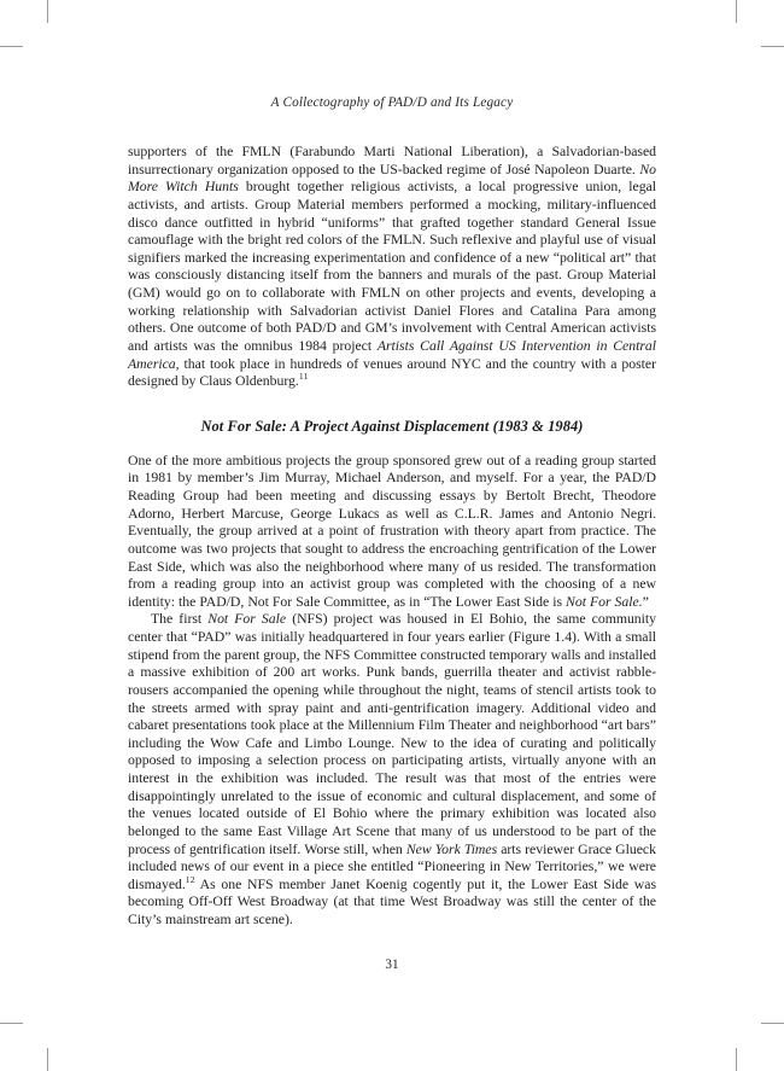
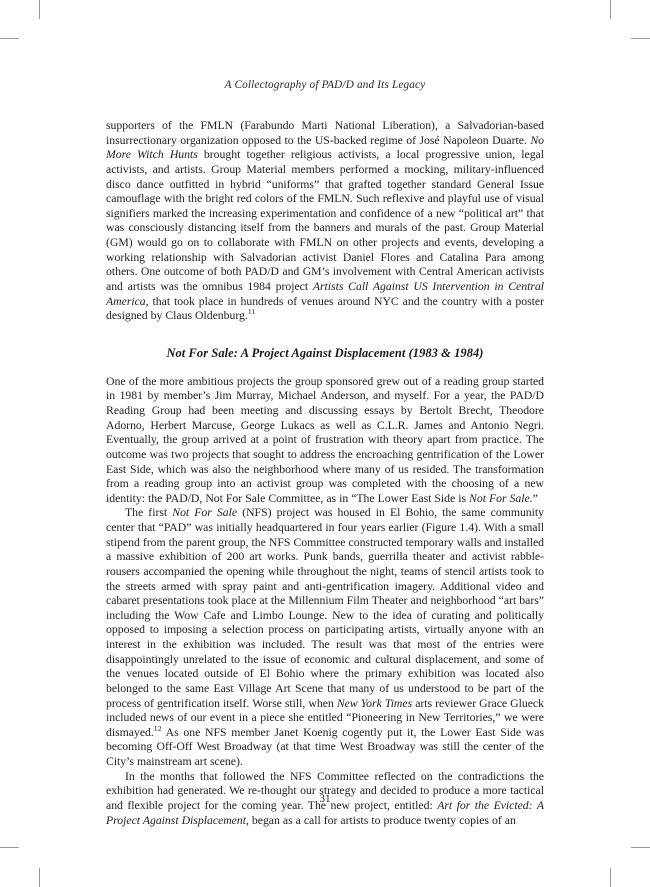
  A Collectography of PAD/D and Its Legacy
  supporters of the FMLN (Farabundo Marti National Liberation), a Salvadorian-based insurrectionary organization opposed to the US-backed regime of José Napoleon Duarte. No More Witch Hunts brought together religious activists, a local progressive union, legal activists, and artists. Group Material members performed a mocking, military-influenced disco dance outfitted in hybrid “uniforms” that grafted together standard General Issue camouflage with the bright red colors of the FMLN. Such reflexive and playful use of visual signifiers marked the increasing experimentation and confidence of a new “political art” that was consciously distancing itself from the banners and murals of the past. Group Material (GM) would go on to collaborate with FMLN on other projects and events, developing a working relationship with Salvadorian activist Daniel Flores and Catalina Para among others. One outcome of both PAD/D and GM’s involvement with Central American activists and artists was the omnibus 1984 project Artists Call Against US Intervention in Central America, that took place in hundreds of venues around NYC and the country with a poster designed by Claus Oldenburg.11
  Not For Sale: A Project Against Displacement (1983 & 1984)
  One of the more ambitious projects the group sponsored grew out of a reading group started in 1981 by member’s Jim Murray, Michael Anderson, and myself. For a year, the PAD/D Reading Group had been meeting and discussing essays by Bertolt Brecht, Theodore Adorno, Herbert Marcuse, George Lukacs as well as C.L.R. James and Antonio Negri. Eventually, the group arrived at a point of frustration with theory apart from practice. The outcome was two projects that sought to address the encroaching gentrification of the Lower East Side, which was also the neighborhood where many of us resided. The transformation from a reading group into an activist group was completed with the choosing of a new identity: the PAD/D, Not For Sale Committee, as in “The Lower East Side is Not For Sale.”
  The first Not For Sale (NFS) project was housed in El Bohio, the same community center that “PAD” was initially headquartered in four years earlier (Figure 1.4). With a small stipend from the parent group, the NFS Committee constructed temporary walls and installed a massive exhibition of 200 art works. Punk bands, guerrilla theater and activist rabble-rousers accompanied the opening while throughout the night, teams of stencil artists took to the streets armed with spray paint and anti-gentrification imagery. Additional video and cabaret presentations took place at the Millennium Film Theater and neighborhood “art bars” including the Wow Cafe and Limbo Lounge. New to the idea of curating and politically opposed to imposing a selection process on participating artists, virtually anyone with an interest in the exhibition was included. The result was that most of the entries were disappointingly unrelated to the issue of economic and cultural displacement, and some of the venues located outside of El Bohio where the primary exhibition was located also belonged to the same East Village Art Scene that many of us understood to be part of the process of gentrification itself. Worse still, when New York Times arts reviewer Grace Glueck included news of our event in a piece she entitled “Pioneering in New Territories,” we were dismayed.12 As one NFS member Janet Koenig cogently put it, the Lower East Side was becoming Off-Off West Broadway (at that time West Broadway was still the center of the City’s mainstream art scene).
+ In the months that followed the NFS Committee reflected on the contradictions the exhibition had generated. We re-thought our strategy and decided to produce a more tactical and flexible project for the coming year. The new project, entitled: Art for the Evicted: A Project Against Displacement, began as a call for artists to produce twenty copies of an
  31
